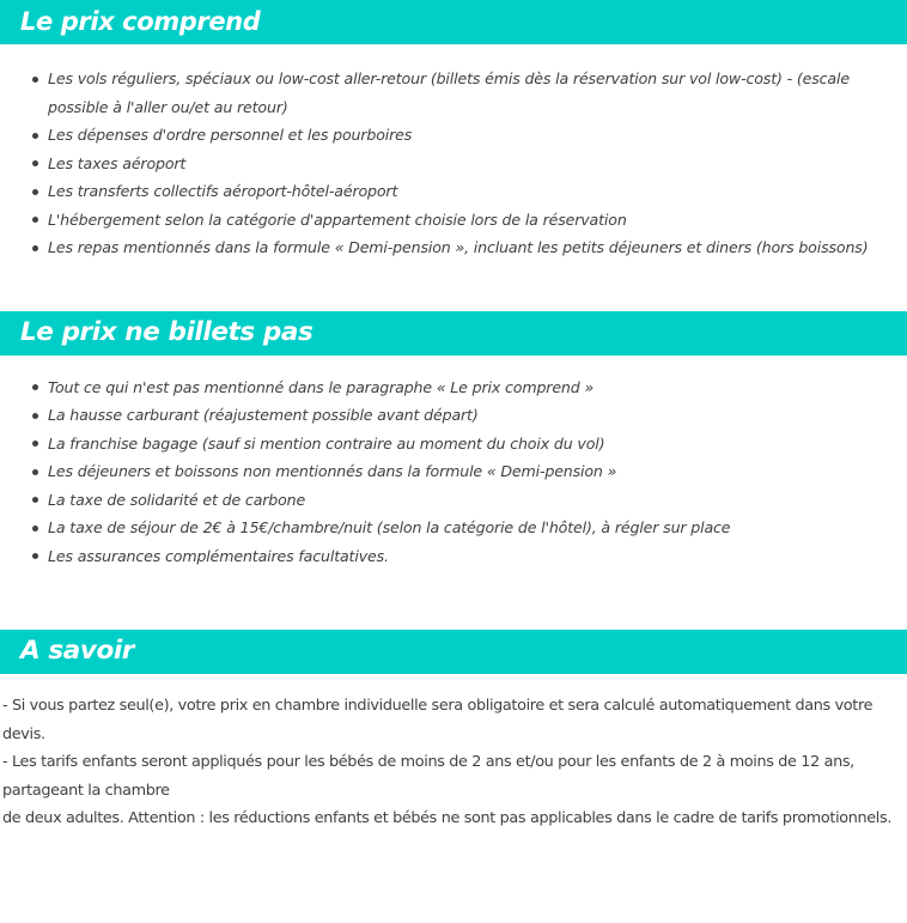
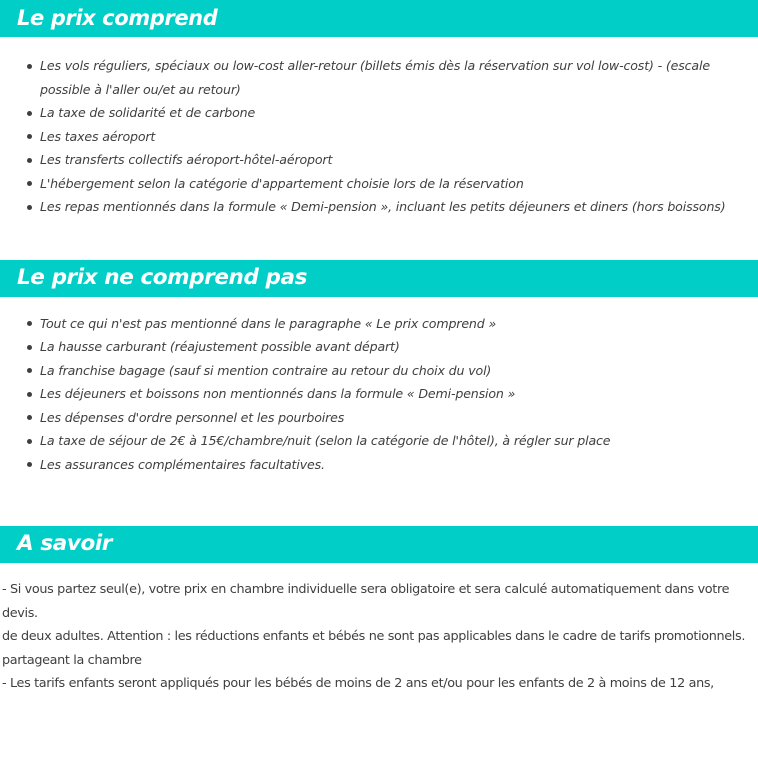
  Le prix comprend
  Les vols réguliers, spéciaux ou low-cost aller-retour (billets émis dès la réservation sur vol low-cost) - (escale possible à l'aller ou/et au retour)
- Les dépenses d'ordre personnel et les pourboires
+ La taxe de solidarité et de carbone
  Les taxes aéroport
  Les transferts collectifs aéroport-hôtel-aéroport
  L'hébergement selon la catégorie d'appartement choisie lors de la réservation
  Les repas mentionnés dans la formule « Demi-pension », incluant les petits déjeuners et diners (hors boissons)
- Le prix ne billets pas
+ Le prix ne comprend pas
  Tout ce qui n'est pas mentionné dans le paragraphe « Le prix comprend »
  La hausse carburant (réajustement possible avant départ)
- La franchise bagage (sauf si mention contraire au moment du choix du vol)
+ La franchise bagage (sauf si mention contraire au retour du choix du vol)
  Les déjeuners et boissons non mentionnés dans la formule « Demi-pension »
- La taxe de solidarité et de carbone
+ Les dépenses d'ordre personnel et les pourboires
  La taxe de séjour de 2€ à 15€/chambre/nuit (selon la catégorie de l'hôtel), à régler sur place
  Les assurances complémentaires facultatives.
  A savoir
  - Si vous partez seul(e), votre prix en chambre individuelle sera obligatoire et sera calculé automatiquement dans votre
  devis.
- - Les tarifs enfants seront appliqués pour les bébés de moins de 2 ans et/ou pour les enfants de 2 à moins de 12 ans,
+ de deux adultes. Attention : les réductions enfants et bébés ne sont pas applicables dans le cadre de tarifs promotionnels.
  partageant la chambre
- de deux adultes. Attention : les réductions enfants et bébés ne sont pas applicables dans le cadre de tarifs promotionnels.
+ - Les tarifs enfants seront appliqués pour les bébés de moins de 2 ans et/ou pour les enfants de 2 à moins de 12 ans,
